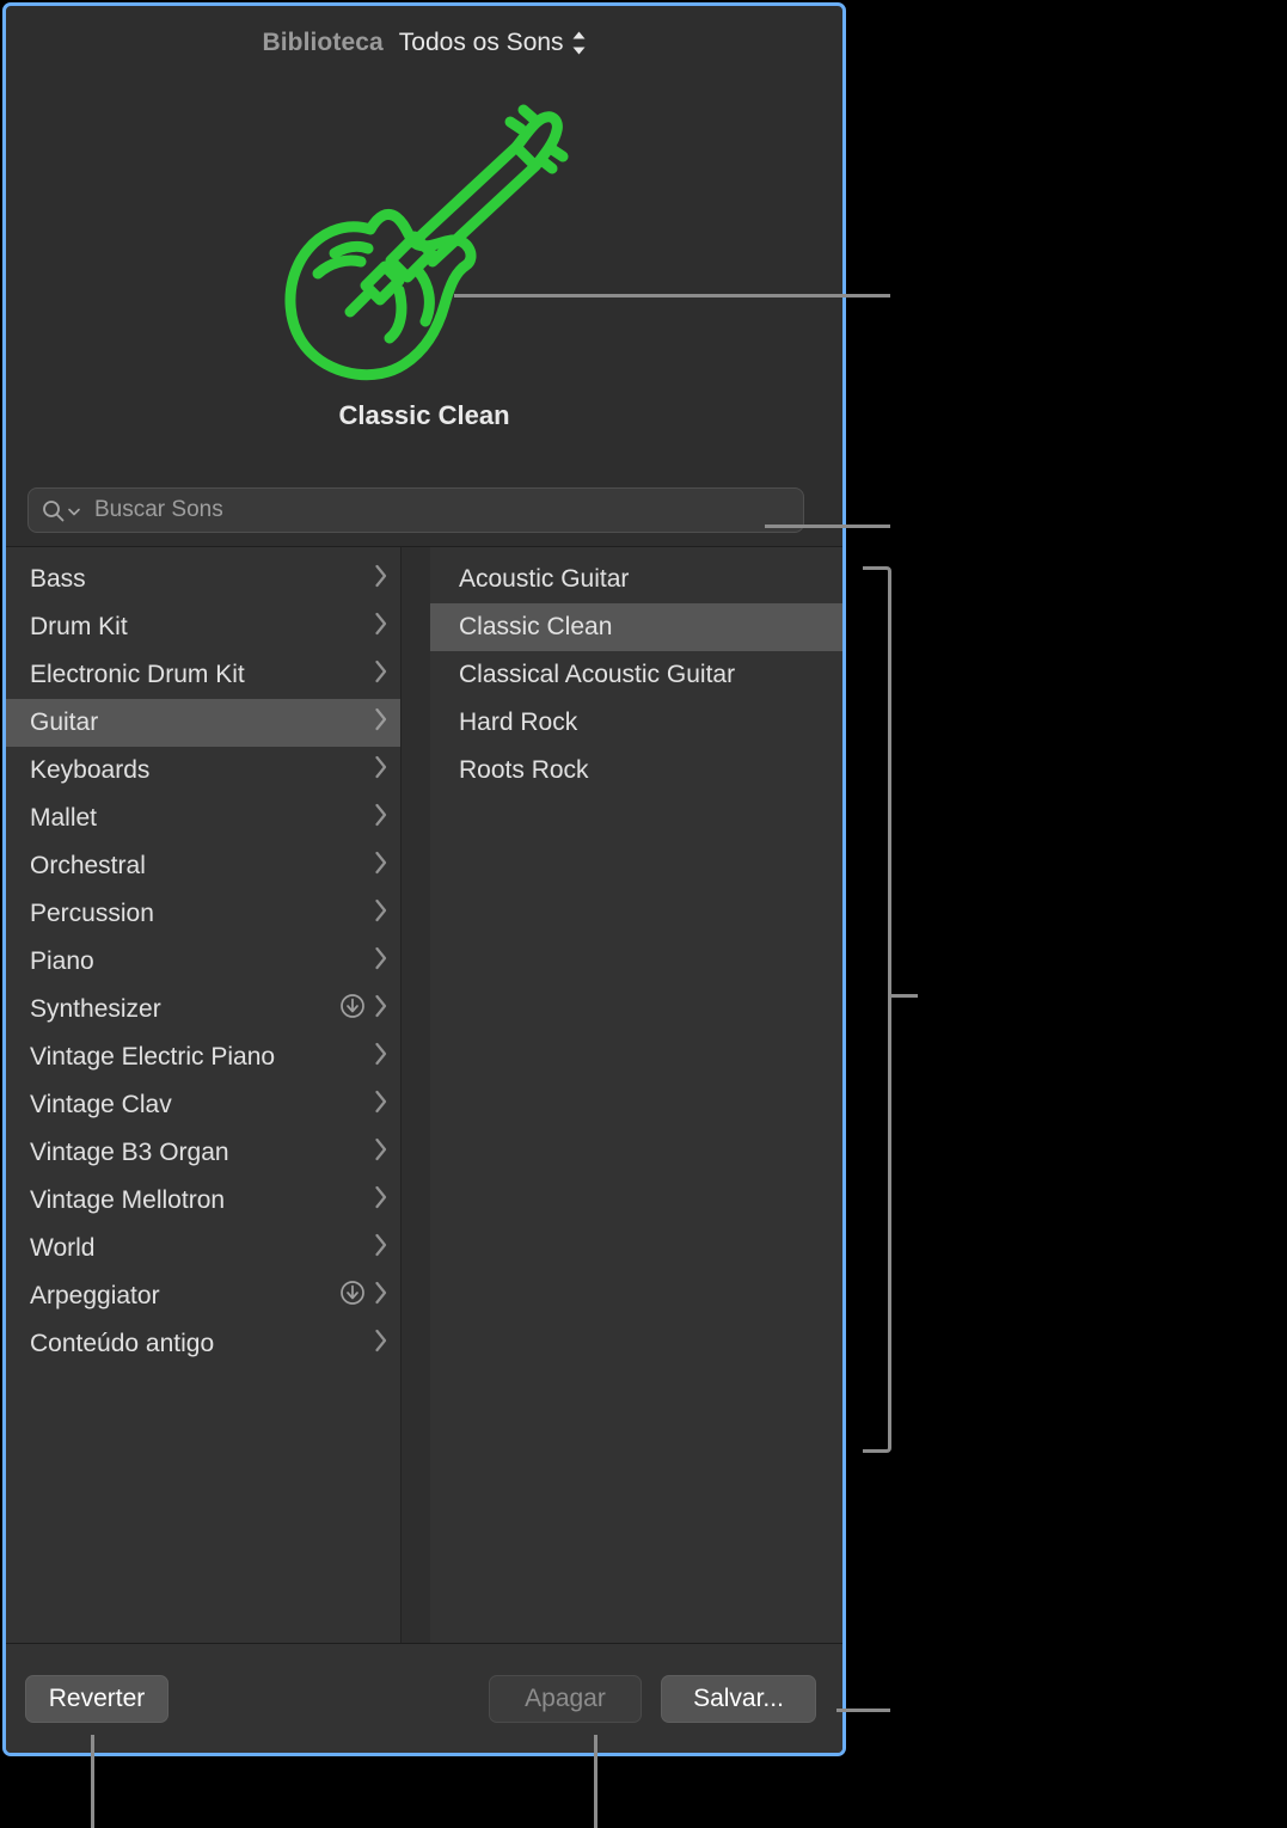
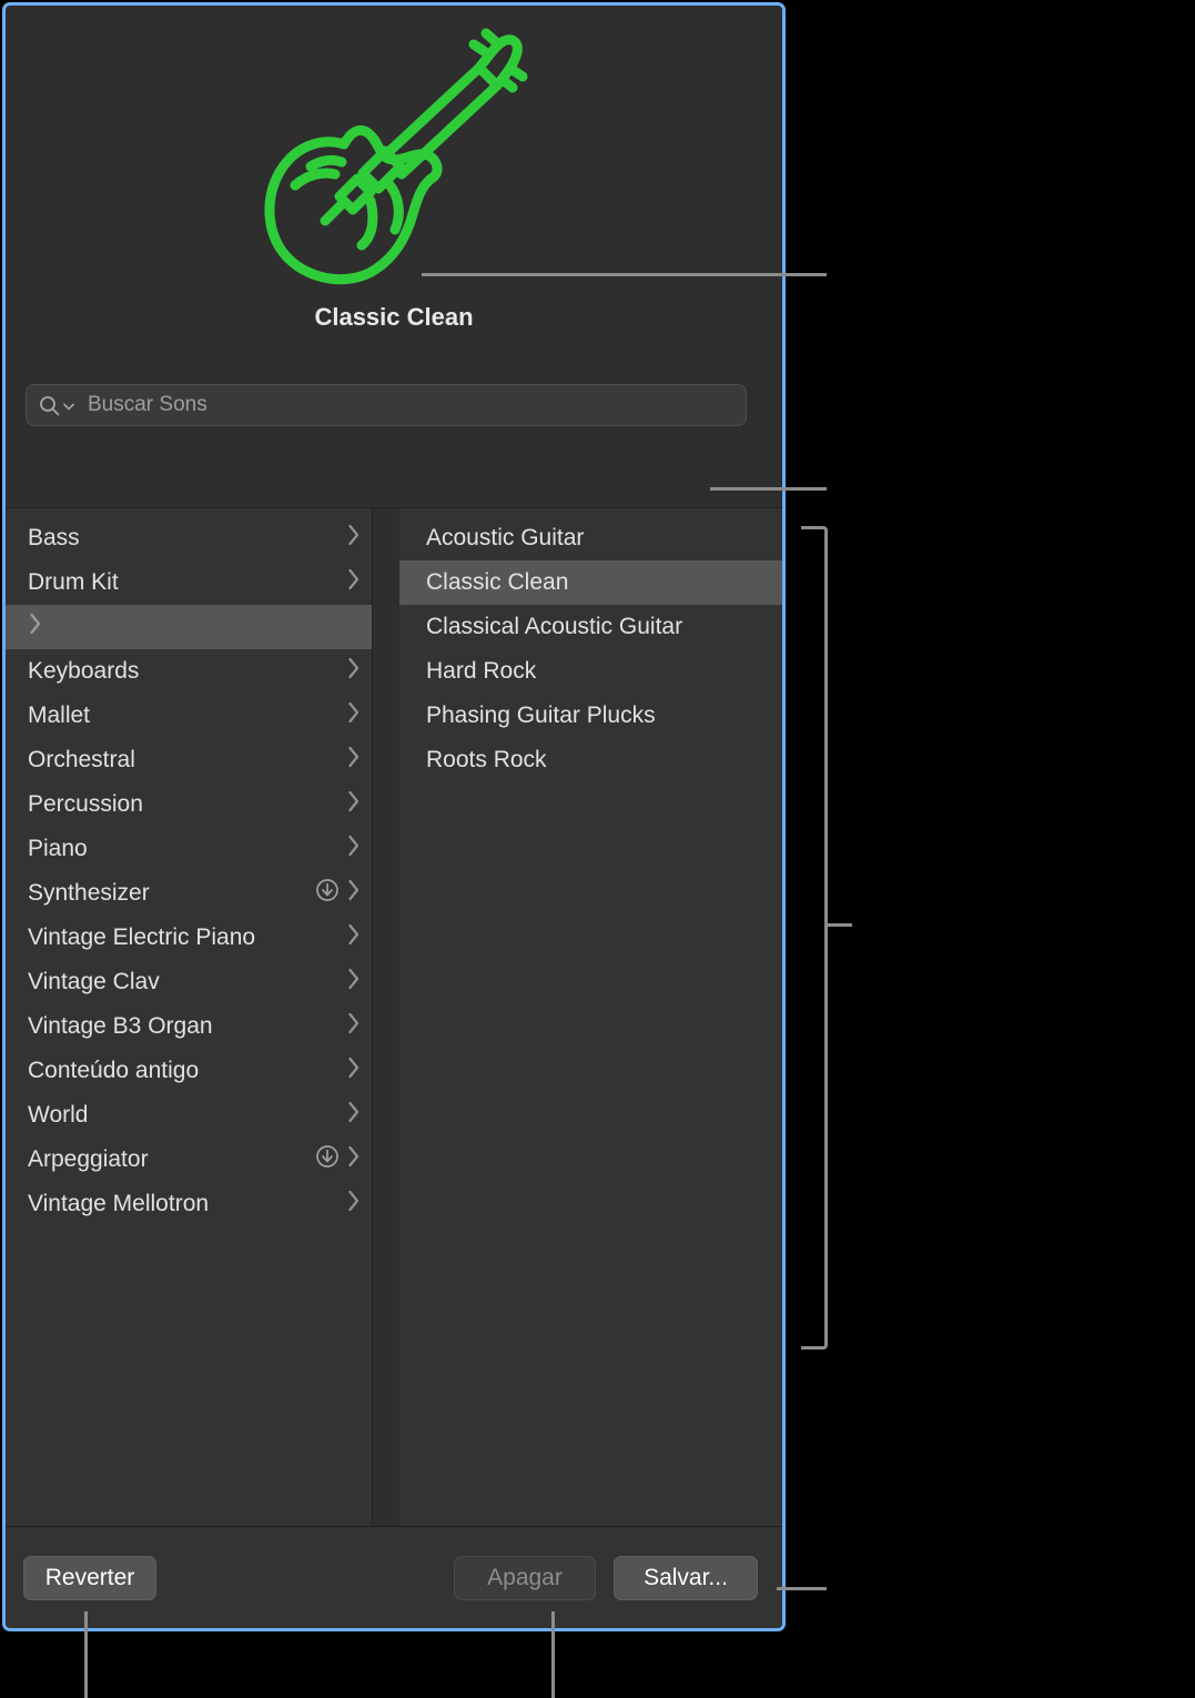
- Biblioteca
- Todos os Sons
  Classic Clean
  Buscar Sons
  Bass
  Drum Kit
- Electronic Drum Kit
- Guitar
  Keyboards
  Mallet
  Orchestral
  Percussion
  Piano
  Synthesizer
  Vintage Electric Piano
  Vintage Clav
  Vintage B3 Organ
- Vintage Mellotron
+ Conteúdo antigo
  World
  Arpeggiator
- Conteúdo antigo
+ Vintage Mellotron
  Acoustic Guitar
  Classic Clean
  Classical Acoustic Guitar
  Hard Rock
+ Phasing Guitar Plucks
  Roots Rock
  Reverter
  Apagar
  Salvar...
